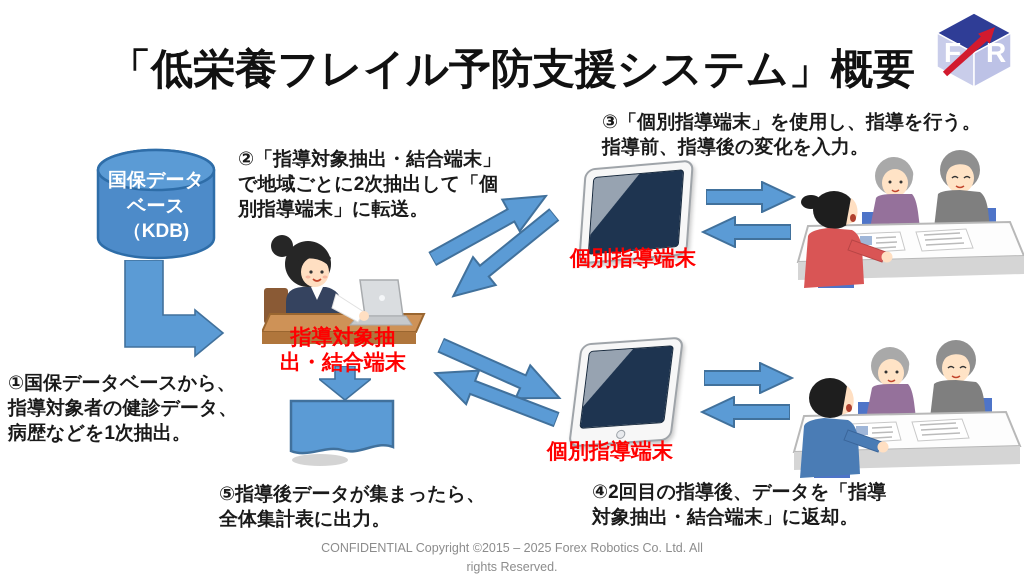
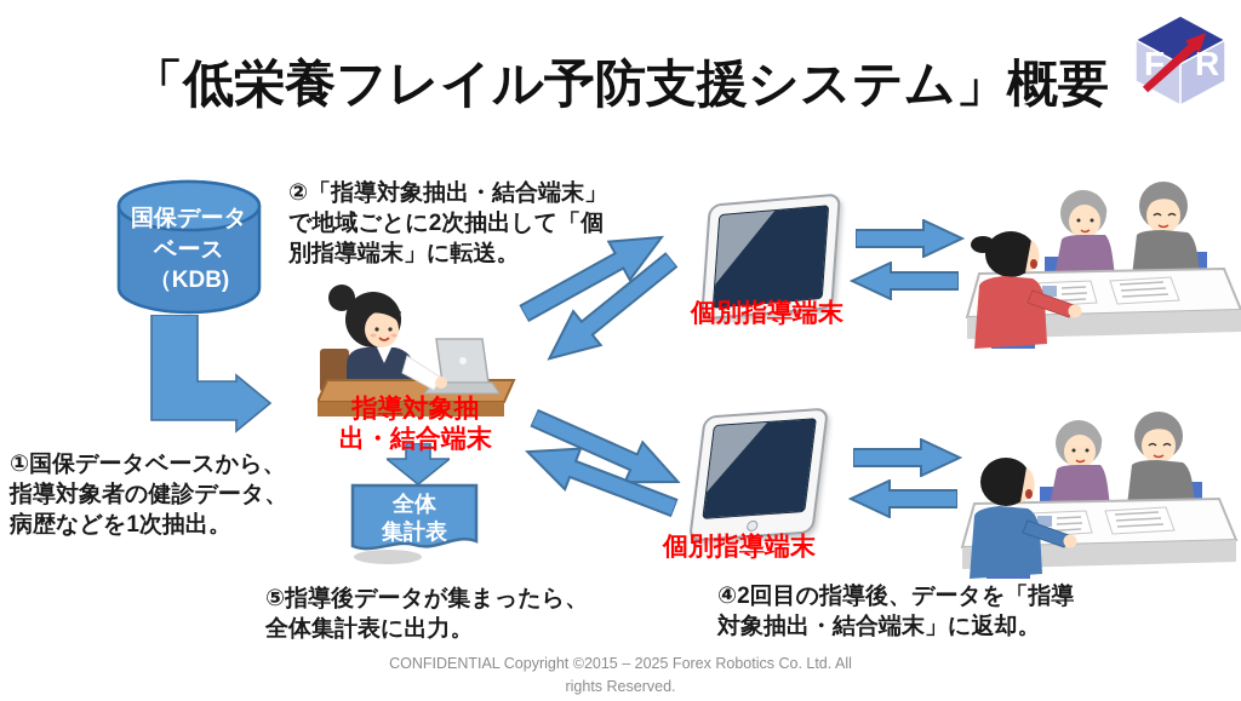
  「低栄養フレイル予防支援システム」概要
  F
  R
  国保データ
  ベース
  （KDB)
  ①国保データベースから、
  指導対象者の健診データ、
  病歴などを1次抽出。
  ②「指導対象抽出・結合端末」
  で地域ごとに2次抽出して「個
  別指導端末」に転送。
- ③「個別指導端末」を使用し、指導を行う。
- 指導前、指導後の変化を入力。
  ④2回目の指導後、データを「指導
  対象抽出・結合端末」に返却。
  ⑤指導後データが集まったら、
  全体集計表に出力。
  指導対象抽
  出・結合端末
+ 全体
+ 集計表
  個別指導端末
  個別指導端末
  CONFIDENTIAL Copyright ©2015 – 2025 Forex Robotics Co. Ltd. All
  rights Reserved.
